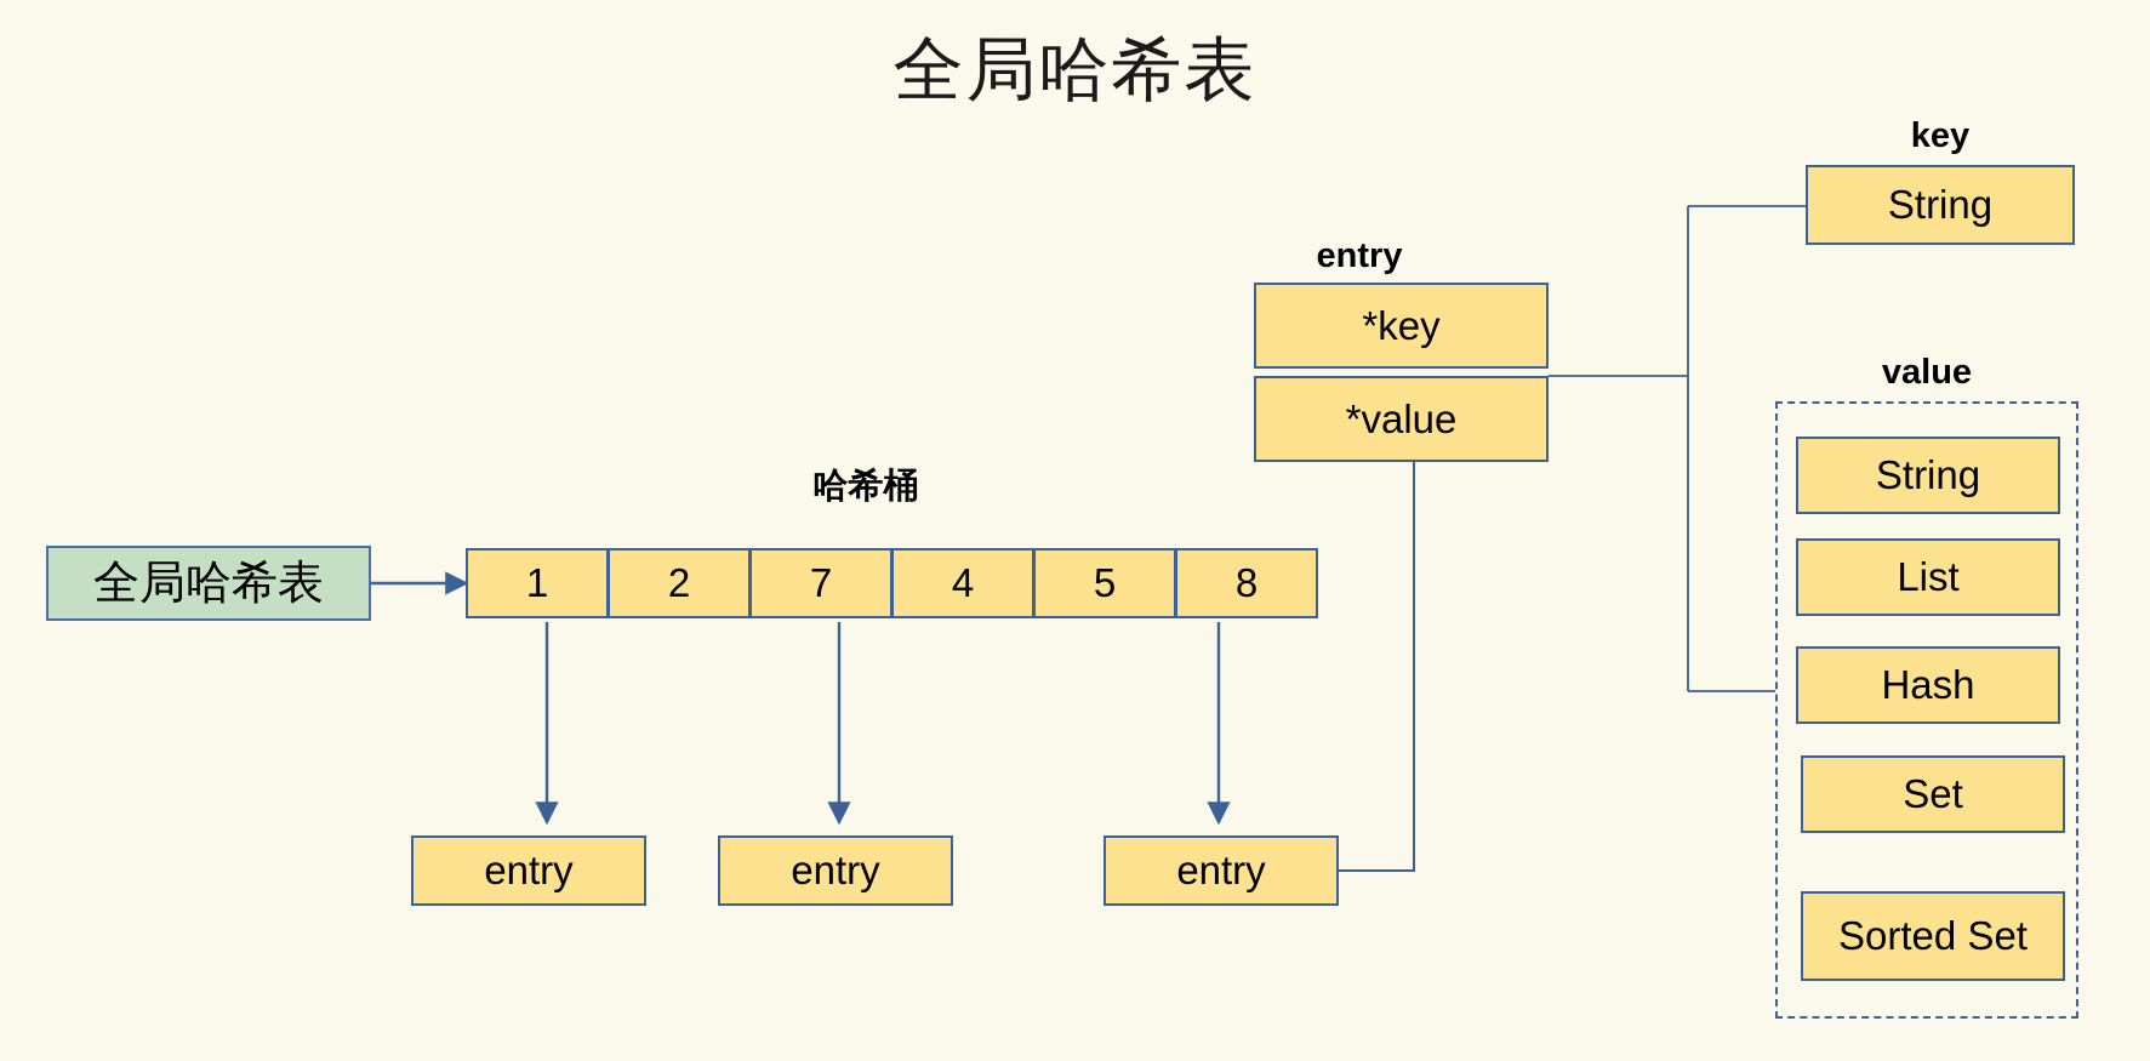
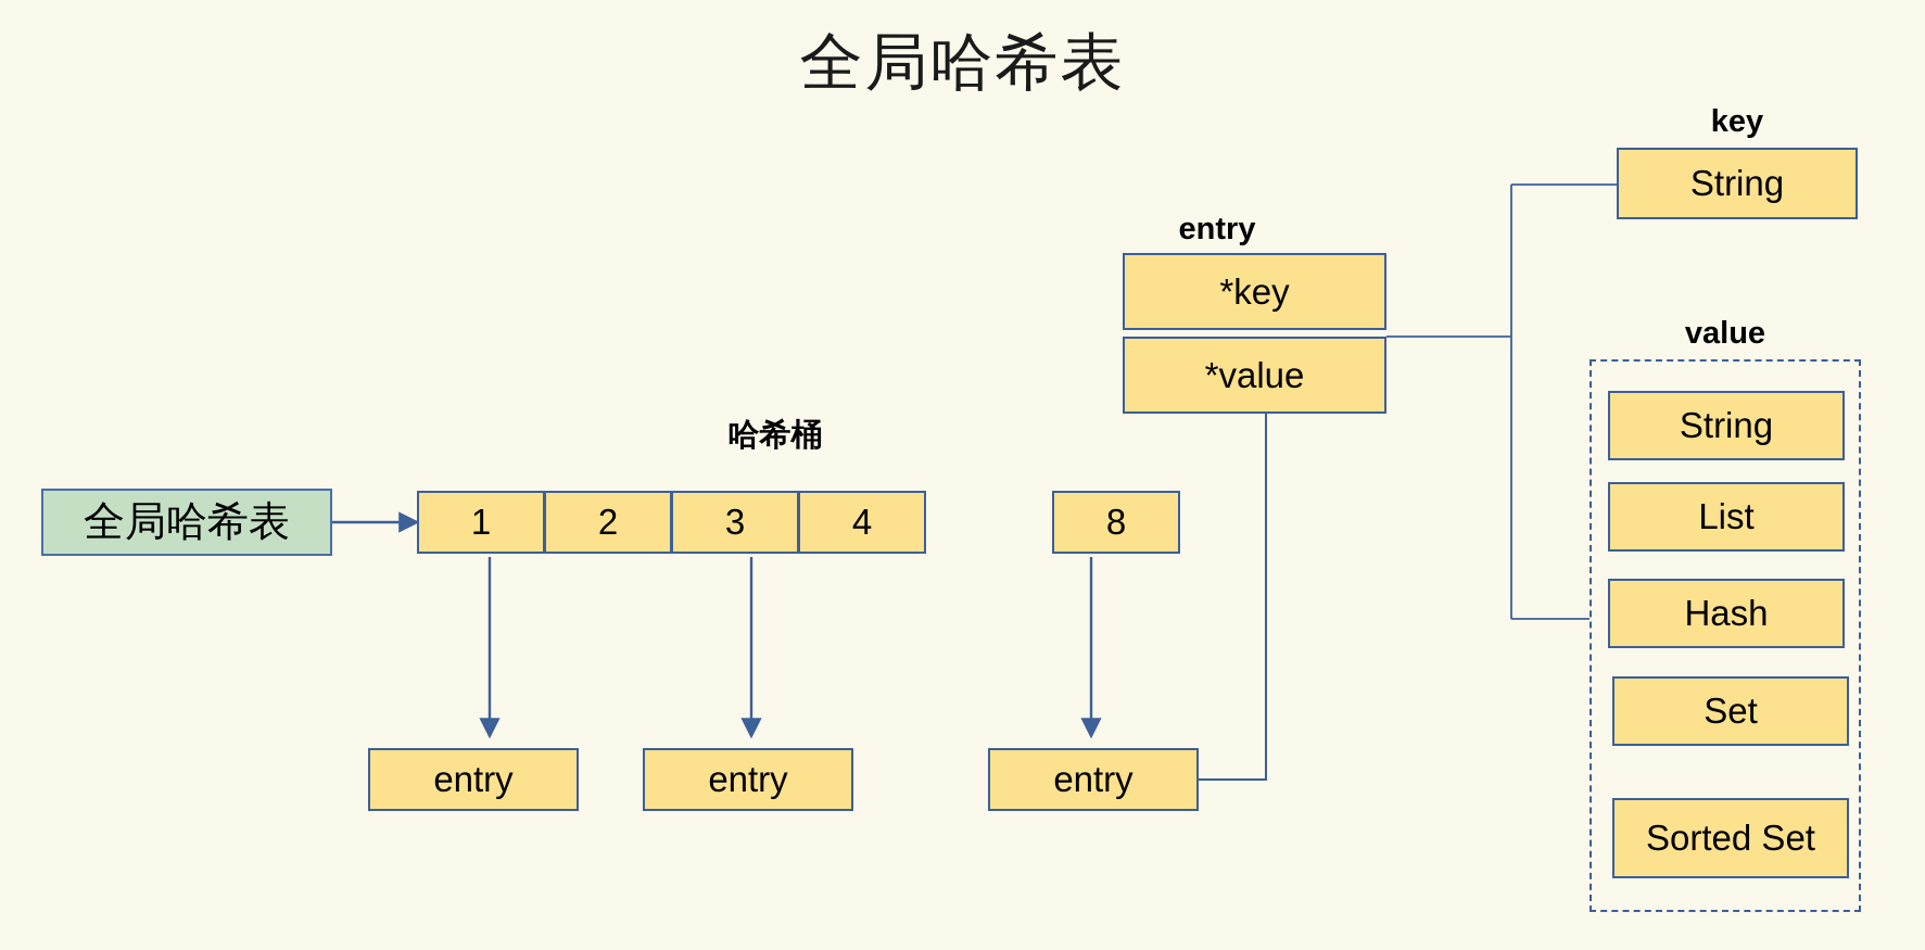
  全局哈希表
  全局哈希表
  哈希桶
  1
  2
- 7
+ 3
  4
- 5
  8
  entry
  entry
  entry
  entry
  *key
  *value
  key
  String
  value
  String
  List
  Hash
  Set
  Sorted Set
